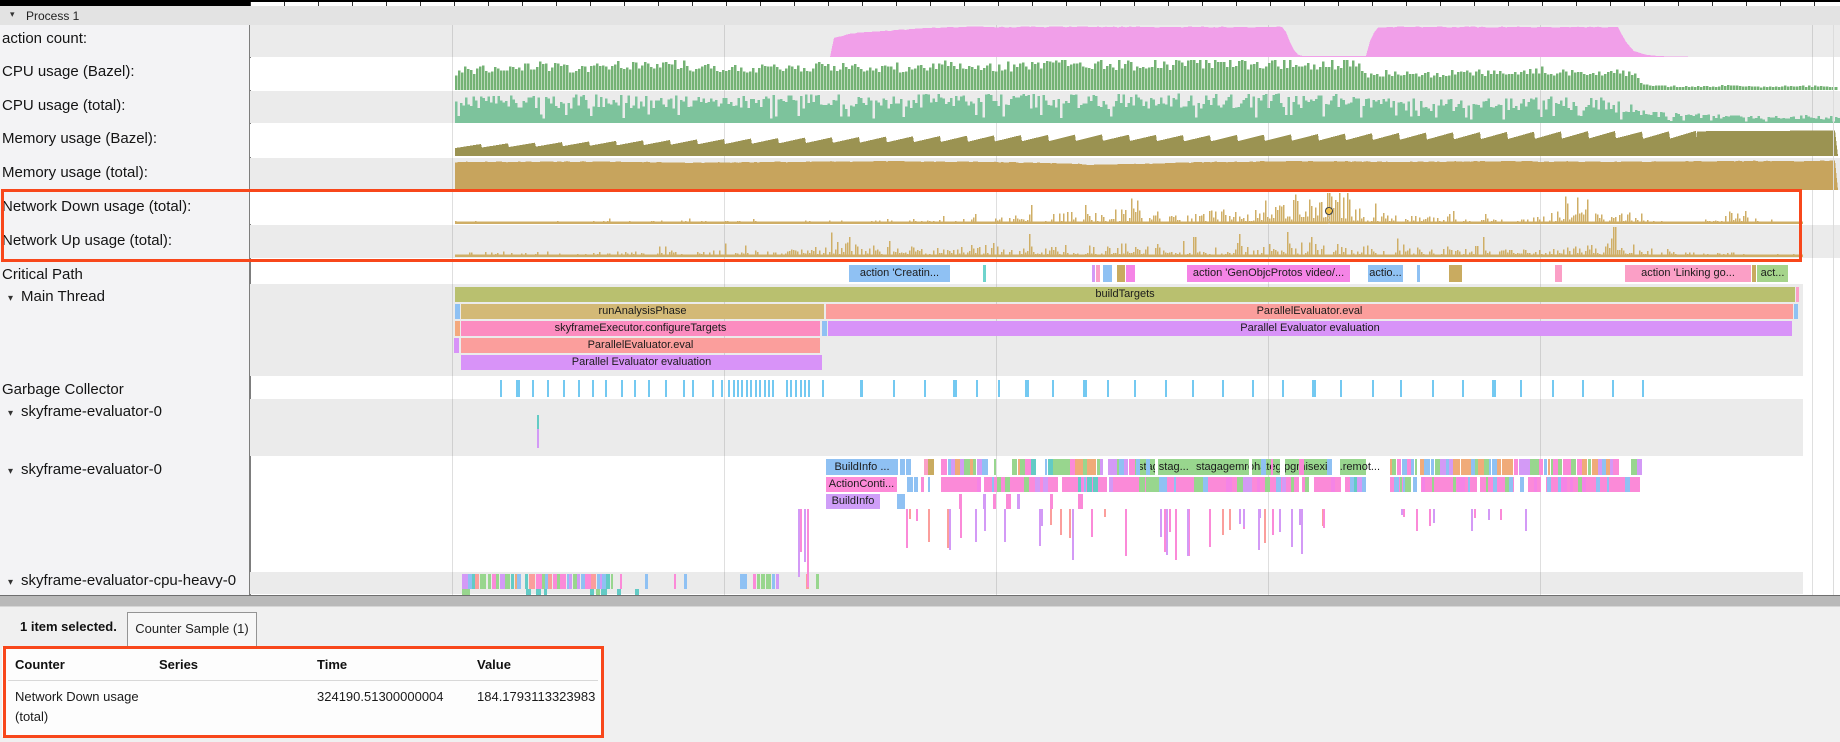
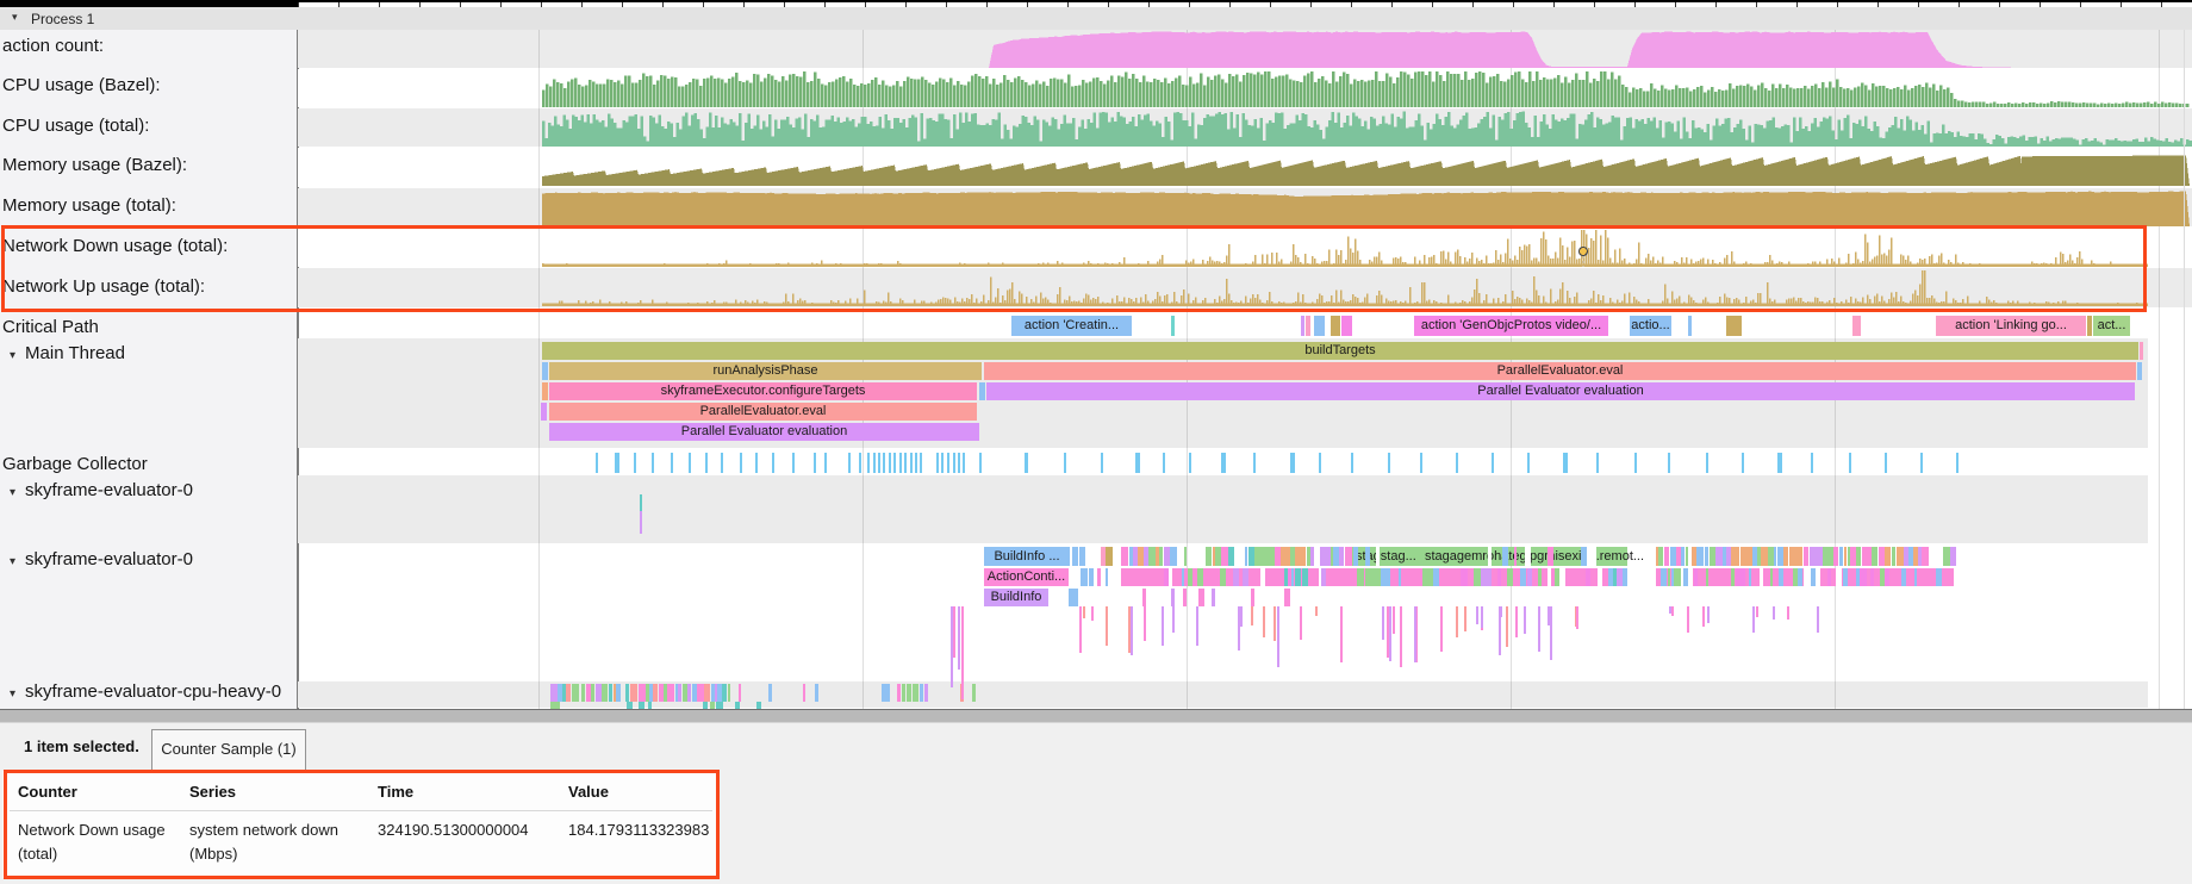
  ▾
  Process 1
  action count:
  CPU usage (Bazel):
  CPU usage (total):
  Memory usage (Bazel):
  Memory usage (total):
  Network Down usage (total):
  Network Up usage (total):
  Critical Path
  ▾ Main Thread
  Garbage Collector
  ▾ skyframe-evaluator-0
  ▾ skyframe-evaluator-0
  ▾ skyframe-evaluator-cpu-heavy-0
  action 'Creatin...
  action 'GenObjcProtos video/...
  actio...
  action 'Linking go...
  act...
  buildTargets
  runAnalysisPhase
  ParallelEvaluator.eval
  skyframeExecutor.configureTargets
  Parallel Evaluator evaluation
  ParallelEvaluator.eval
  Parallel Evaluator evaluation
  BuildInfo ...
  ActionConti...
  BuildInfo
  ststag...
  stagagemrhtgpgisex.remot...
  1 item selected.
  Counter Sample (1)
  Counter
  Series
  Time
  Value
  Network Down usage (total)
+ system network down (Mbps)
  324190.51300000004
  184.1793113323983
